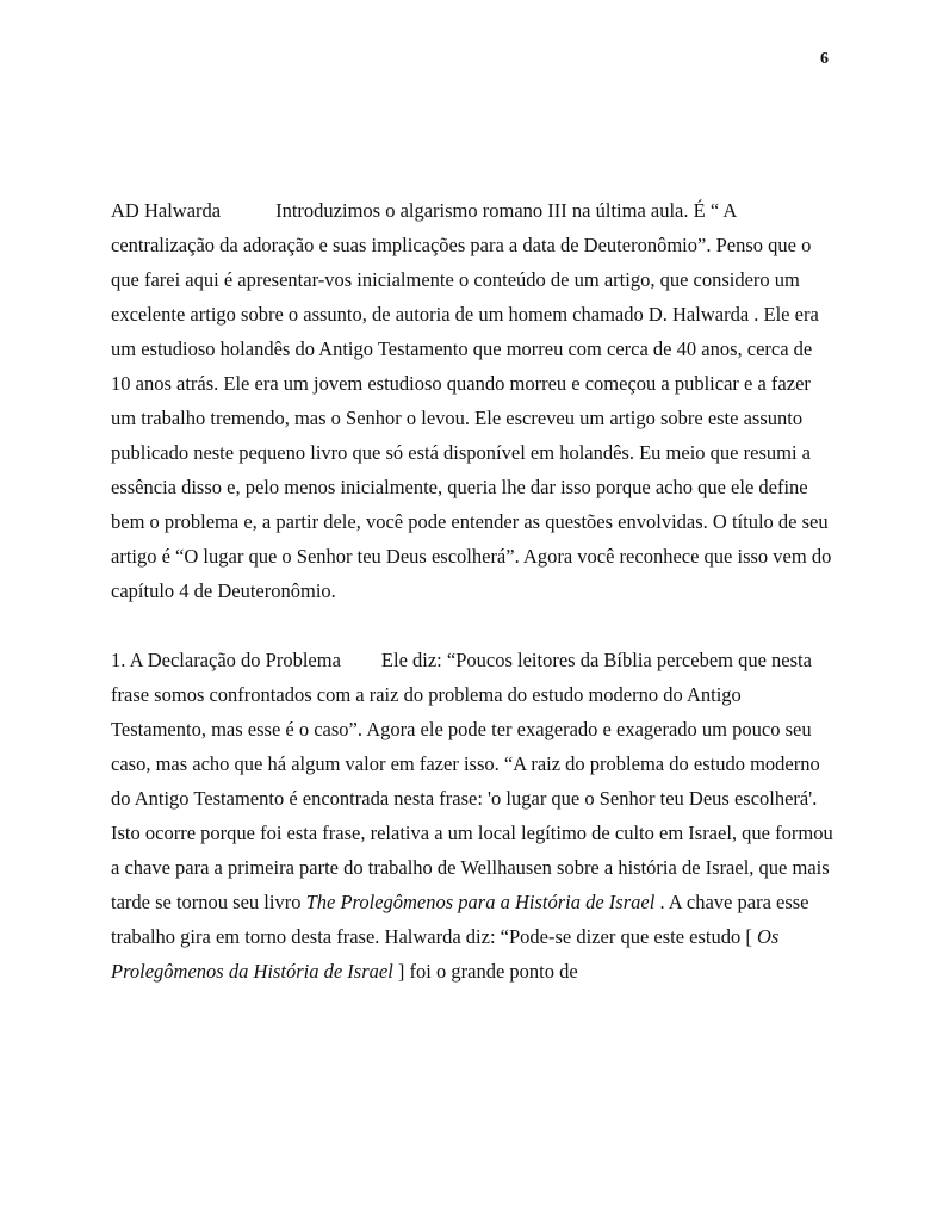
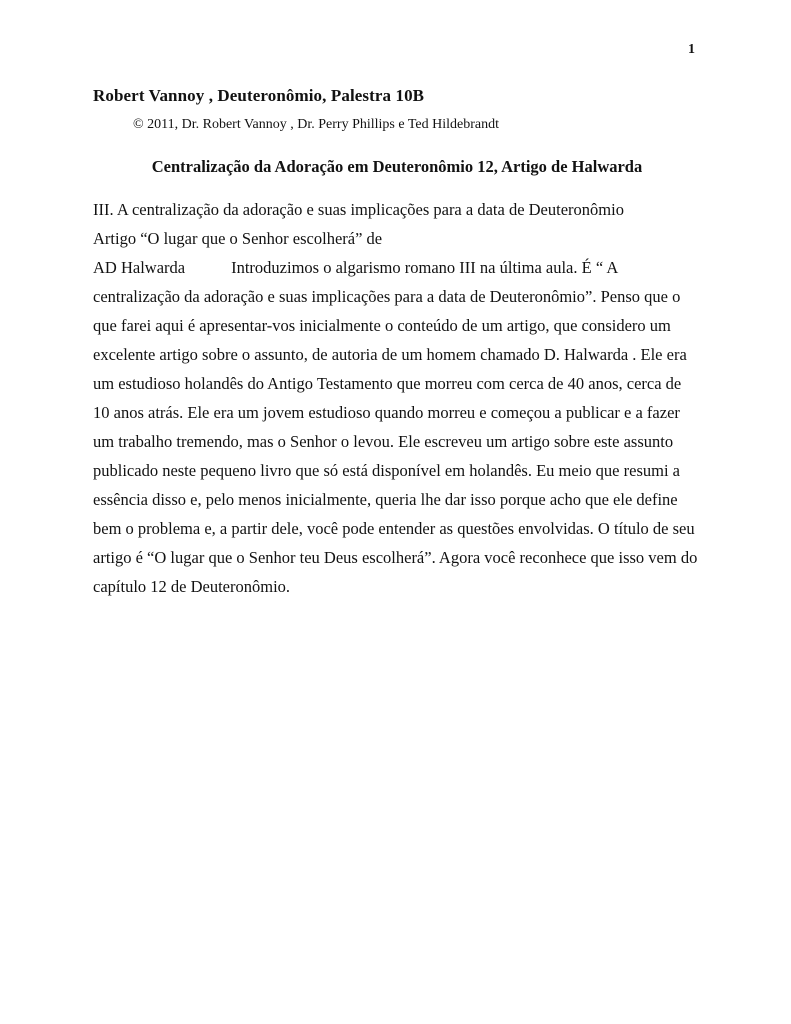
- 6
+ 1
+ Robert Vannoy , Deuteronômio, Palestra 10B
+ © 2011, Dr. Robert Vannoy , Dr. Perry Phillips e Ted Hildebrandt
+ Centralização da Adoração em Deuteronômio 12, Artigo de Halwarda
+ III. A centralização da adoração e suas implicações para a data de Deuteronômio
+ Artigo “O lugar que o Senhor escolherá” de
- AD Halwarda Introduzimos o algarismo romano III na última aula. É “ A centralização da adoração e suas implicações para a data de Deuteronômio”. Penso que o que farei aqui é apresentar-vos inicialmente o conteúdo de um artigo, que considero um excelente artigo sobre o assunto, de autoria de um homem chamado D. Halwarda . Ele era um estudioso holandês do Antigo Testamento que morreu com cerca de 40 anos, cerca de 10 anos atrás. Ele era um jovem estudioso quando morreu e começou a publicar e a fazer um trabalho tremendo, mas o Senhor o levou. Ele escreveu um artigo sobre este assunto publicado neste pequeno livro que só está disponível em holandês. Eu meio que resumi a essência disso e, pelo menos inicialmente, queria lhe dar isso porque acho que ele define bem o problema e, a partir dele, você pode entender as questões envolvidas. O título de seu artigo é “O lugar que o Senhor teu Deus escolherá”. Agora você reconhece que isso vem do capítulo 4 de Deuteronômio.
+ AD Halwarda Introduzimos o algarismo romano III na última aula. É “ A centralização da adoração e suas implicações para a data de Deuteronômio”. Penso que o que farei aqui é apresentar-vos inicialmente o conteúdo de um artigo, que considero um excelente artigo sobre o assunto, de autoria de um homem chamado D. Halwarda . Ele era um estudioso holandês do Antigo Testamento que morreu com cerca de 40 anos, cerca de 10 anos atrás. Ele era um jovem estudioso quando morreu e começou a publicar e a fazer um trabalho tremendo, mas o Senhor o levou. Ele escreveu um artigo sobre este assunto publicado neste pequeno livro que só está disponível em holandês. Eu meio que resumi a essência disso e, pelo menos inicialmente, queria lhe dar isso porque acho que ele define bem o problema e, a partir dele, você pode entender as questões envolvidas. O título de seu artigo é “O lugar que o Senhor teu Deus escolherá”. Agora você reconhece que isso vem do capítulo 12 de Deuteronômio.
- 1. A Declaração do Problema Ele diz: “Poucos leitores da Bíblia percebem que nesta frase somos confrontados com a raiz do problema do estudo moderno do Antigo Testamento, mas esse é o caso”. Agora ele pode ter exagerado e exagerado um pouco seu caso, mas acho que há algum valor em fazer isso. “A raiz do problema do estudo moderno do Antigo Testamento é encontrada nesta frase: 'o lugar que o Senhor teu Deus escolherá'. Isto ocorre porque foi esta frase, relativa a um local legítimo de culto em Israel, que formou a chave para a primeira parte do trabalho de Wellhausen sobre a história de Israel, que mais tarde se tornou seu livro The Prolegômenos para a História de Israel . A chave para esse trabalho gira em torno desta frase. Halwarda diz: “Pode-se dizer que este estudo [ Os Prolegômenos da História de Israel ] foi o grande ponto de
